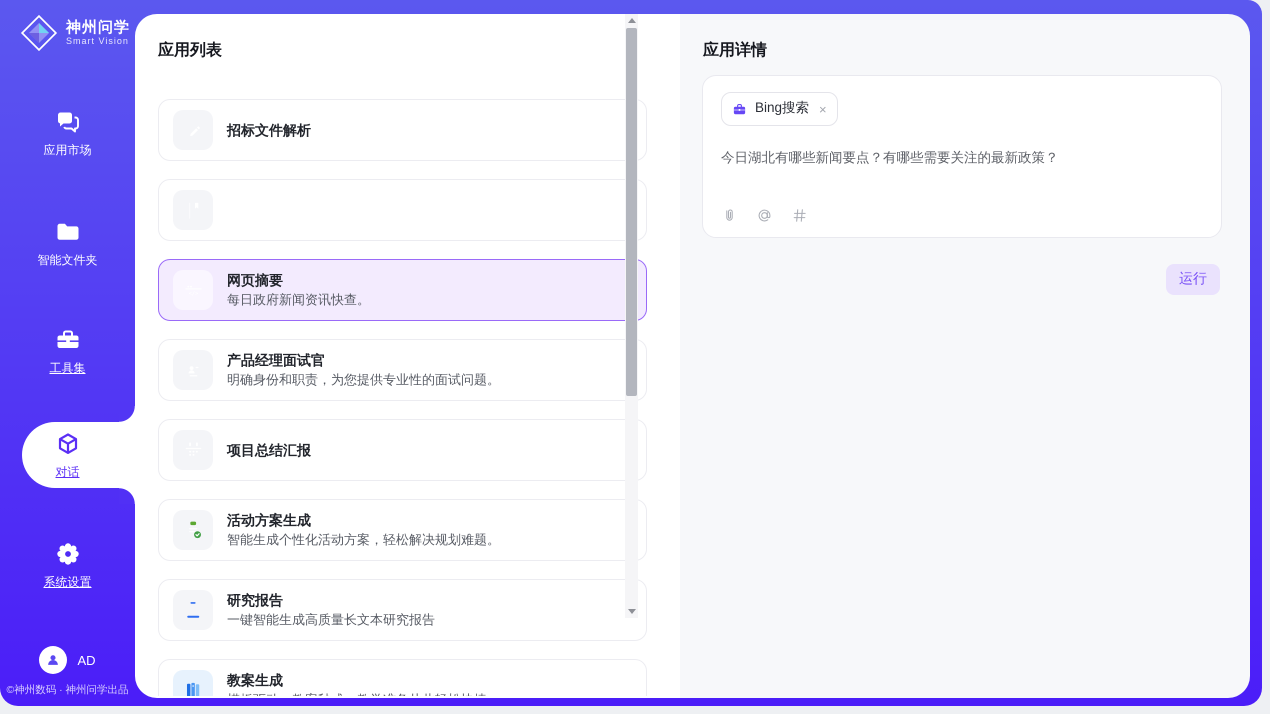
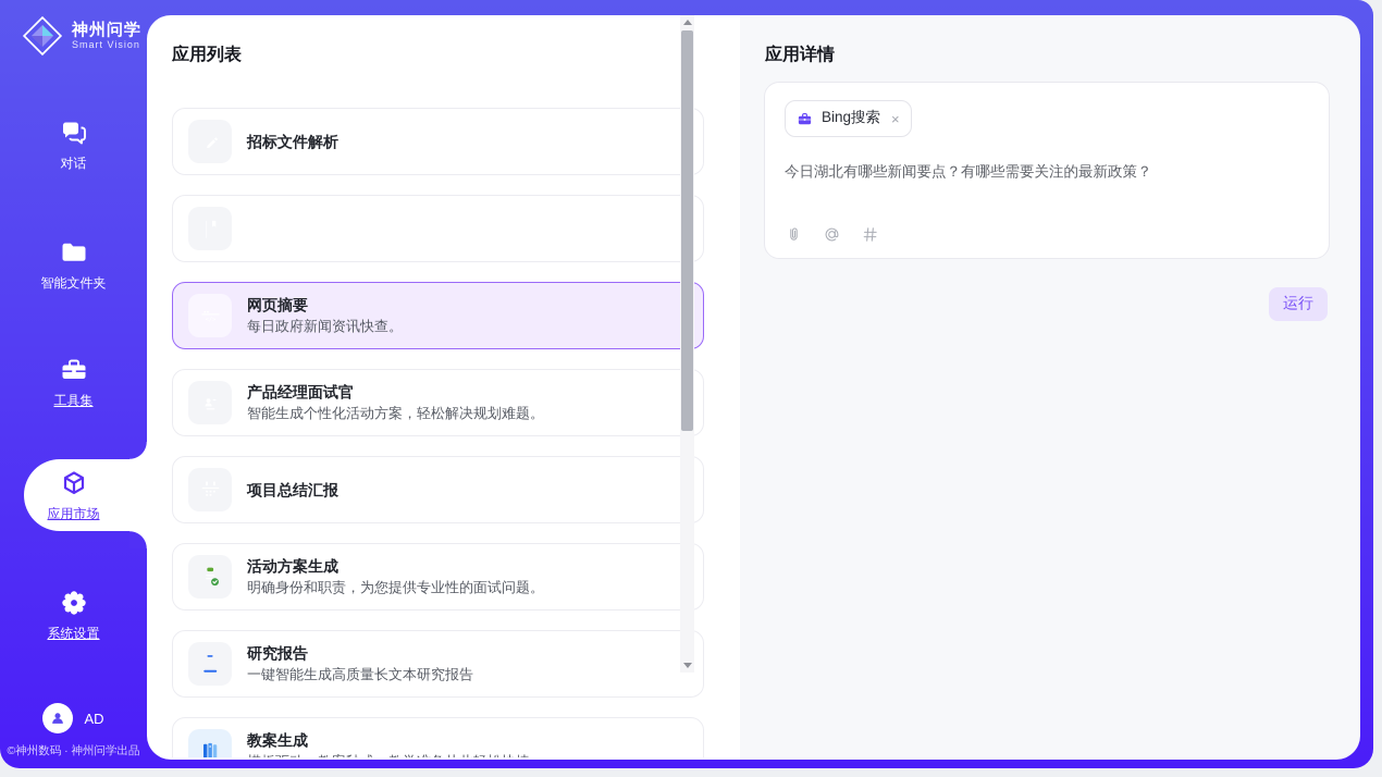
  神州问学
  Smart Vision
- 应用市场
+ 对话
  智能文件夹
  工具集
- 对话
+ 应用市场
  系统设置
  AD
  ©神州数码 · 神州问学出品
  应用列表
  招标文件解析
  网页摘要
  每日政府新闻资讯快查。
  产品经理面试官
- 明确身份和职责，为您提供专业性的面试问题。
+ 智能生成个性化活动方案，轻松解决规划难题。
  项目总结汇报
  活动方案生成
- 智能生成个性化活动方案，轻松解决规划难题。
+ 明确身份和职责，为您提供专业性的面试问题。
  研究报告
  一键智能生成高质量长文本研究报告
  教案生成
  应用详情
  Bing搜索
  ×
  今日湖北有哪些新闻要点？有哪些需要关注的最新政策？
  运行
